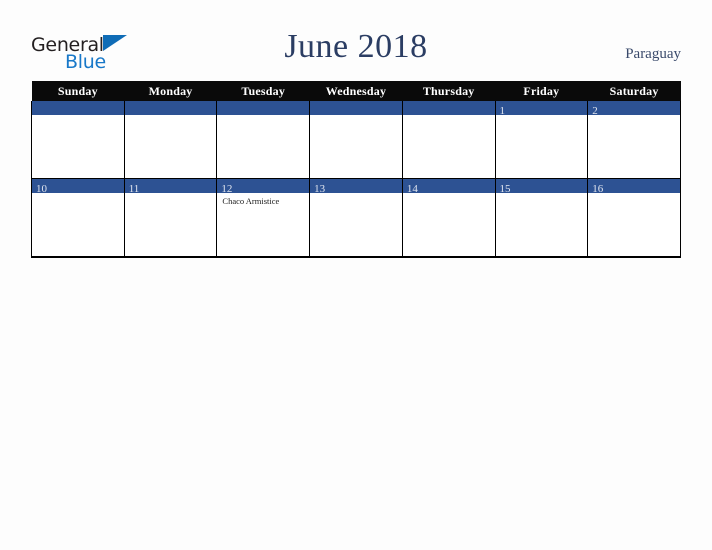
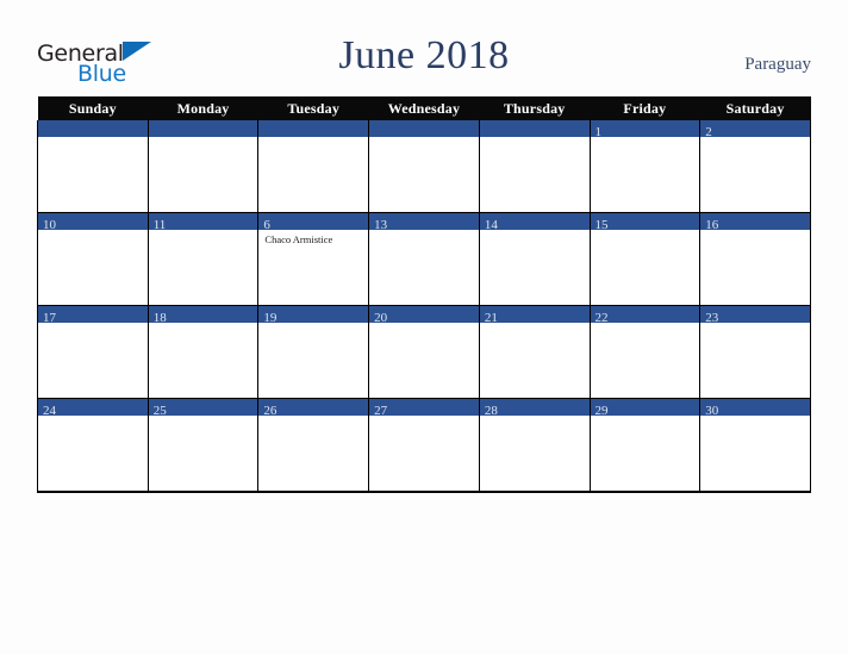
  General
  Blue
  June 2018
  Paraguay
  Sunday	Monday	Tuesday	Wednesday	Thursday	Friday	Saturday
  					1	2
- 10	11	12Chaco Armistice	13	14	15	16
+ 10	11	6Chaco Armistice	13	14	15	16
+ 17	18	19	20	21	22	23
+ 24	25	26	27	28	29	30
